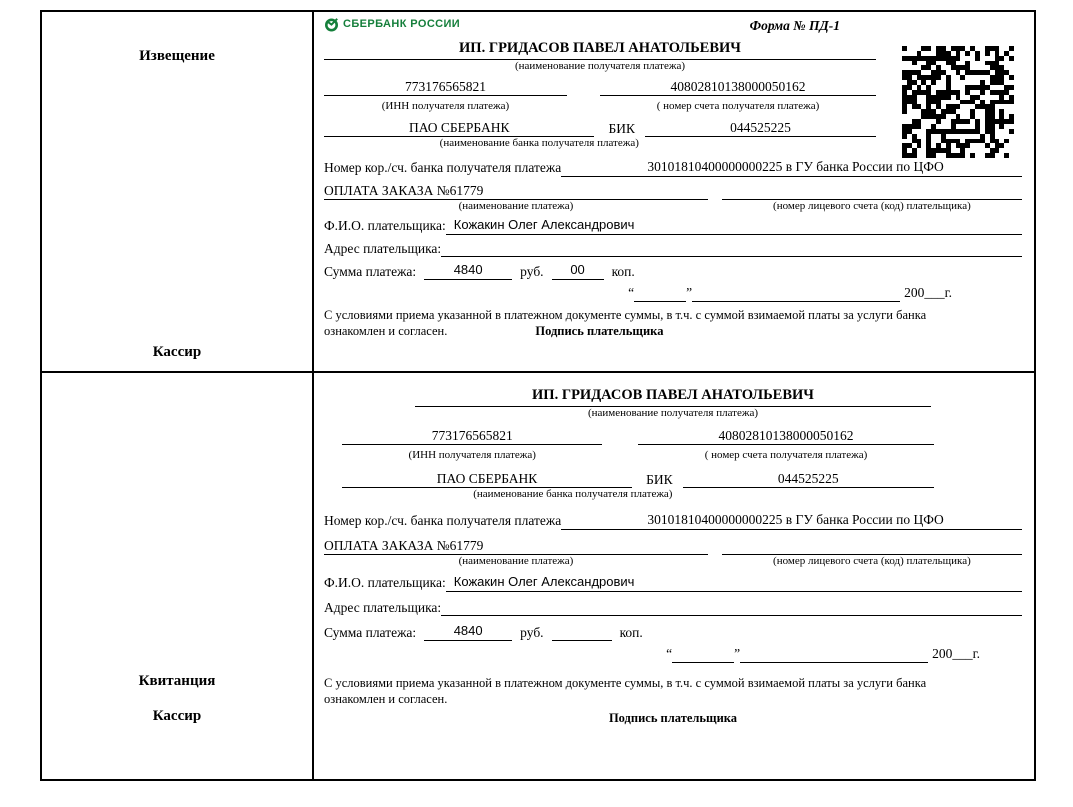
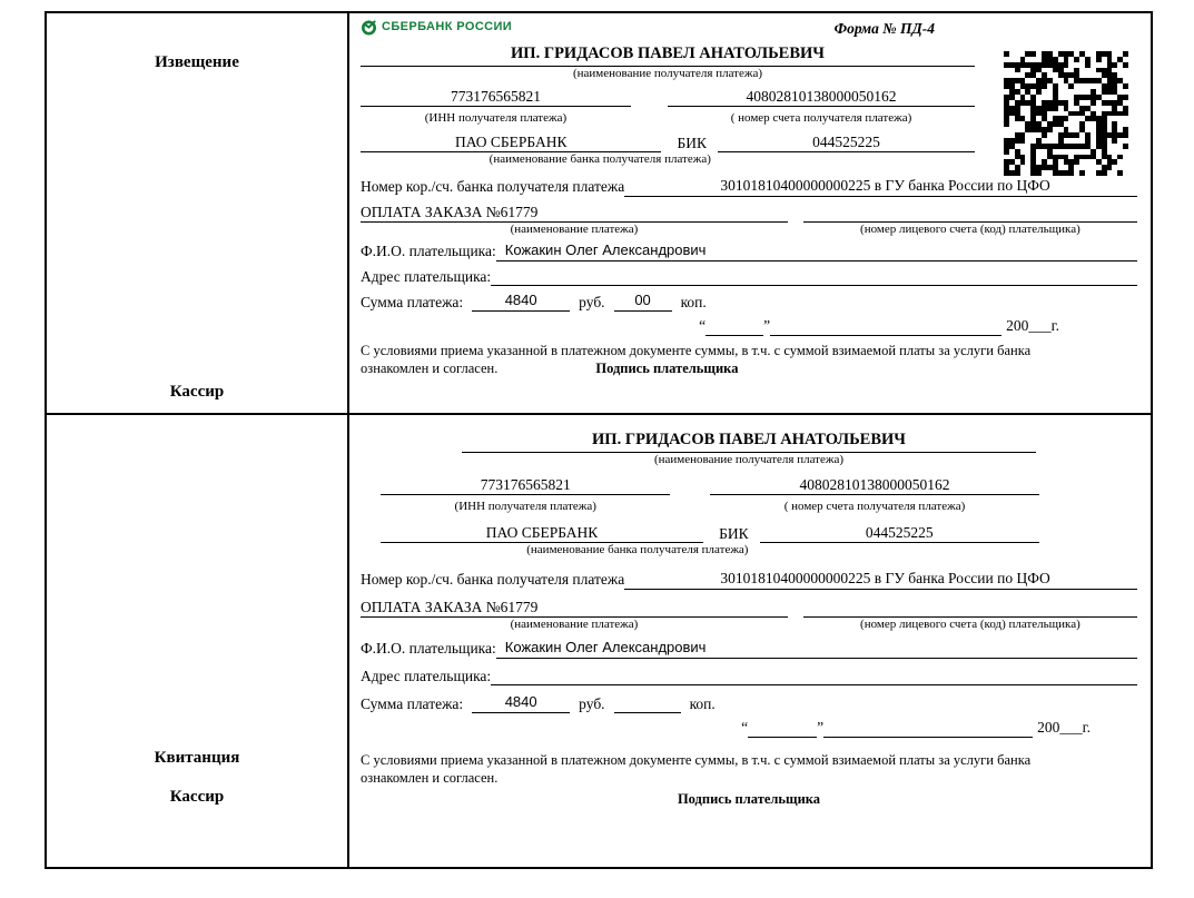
  Извещение
  Кассир
  СБЕРБАНК РОССИИ
- Форма № ПД-1
+ Форма № ПД-4
  ИП. ГРИДАСОВ ПАВЕЛ АНАТОЛЬЕВИЧ
  (наименование получателя платежа)
  773176565821
  40802810138000050162
  (ИНН получателя платежа)
  ( номер счета получателя платежа)
  ПАО СБЕРБАНК
  БИК
  044525225
  (наименование банка получателя платежа)
  Номер кор./сч. банка получателя платежа
  30101810400000000225 в ГУ банка России по ЦФО
  ОПЛАТА ЗАКАЗА №61779
  (наименование платежа)
  (номер лицевого счета (код) плательщика)
  Ф.И.О. плательщика:
  Кожакин Олег Александрович
  Адрес плательщика:
  Сумма платежа:
  4840
  руб.
  00
  коп.
  “
  ”
  200___г.
  С условиями приема указанной в платежном документе суммы, в т.ч. с суммой взимаемой платы за услуги банка
  ознакомлен и согласен.
  Подпись плательщика
  Квитанция
  Кассир
  ИП. ГРИДАСОВ ПАВЕЛ АНАТОЛЬЕВИЧ
  (наименование получателя платежа)
  773176565821
  40802810138000050162
  (ИНН получателя платежа)
  ( номер счета получателя платежа)
  ПАО СБЕРБАНК
  БИК
  044525225
  (наименование банка получателя платежа)
  Номер кор./сч. банка получателя платежа
  30101810400000000225 в ГУ банка России по ЦФО
  ОПЛАТА ЗАКАЗА №61779
  (наименование платежа)
  (номер лицевого счета (код) плательщика)
  Ф.И.О. плательщика:
  Кожакин Олег Александрович
  Адрес плательщика:
  Сумма платежа:
  4840
  руб.
  коп.
  “
  ”
  200___г.
  С условиями приема указанной в платежном документе суммы, в т.ч. с суммой взимаемой платы за услуги банка
  ознакомлен и согласен.
  Подпись плательщика
